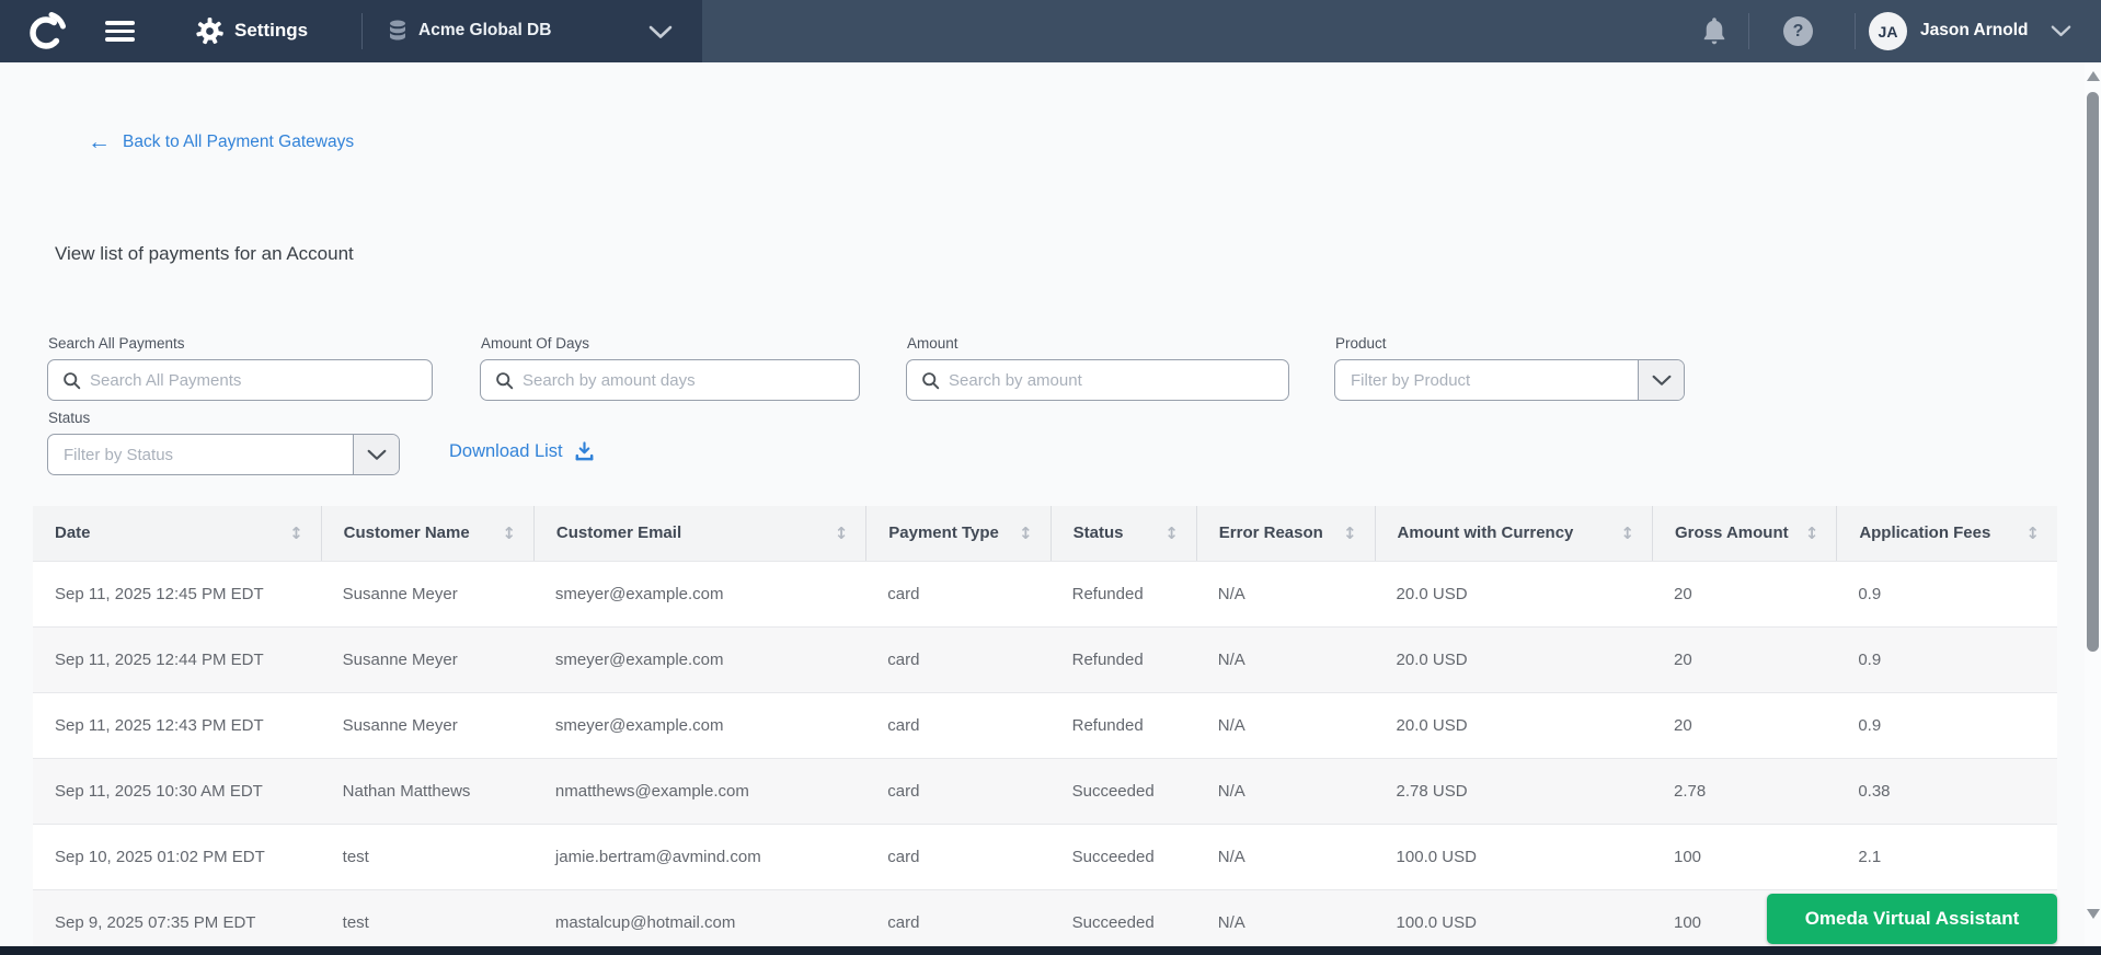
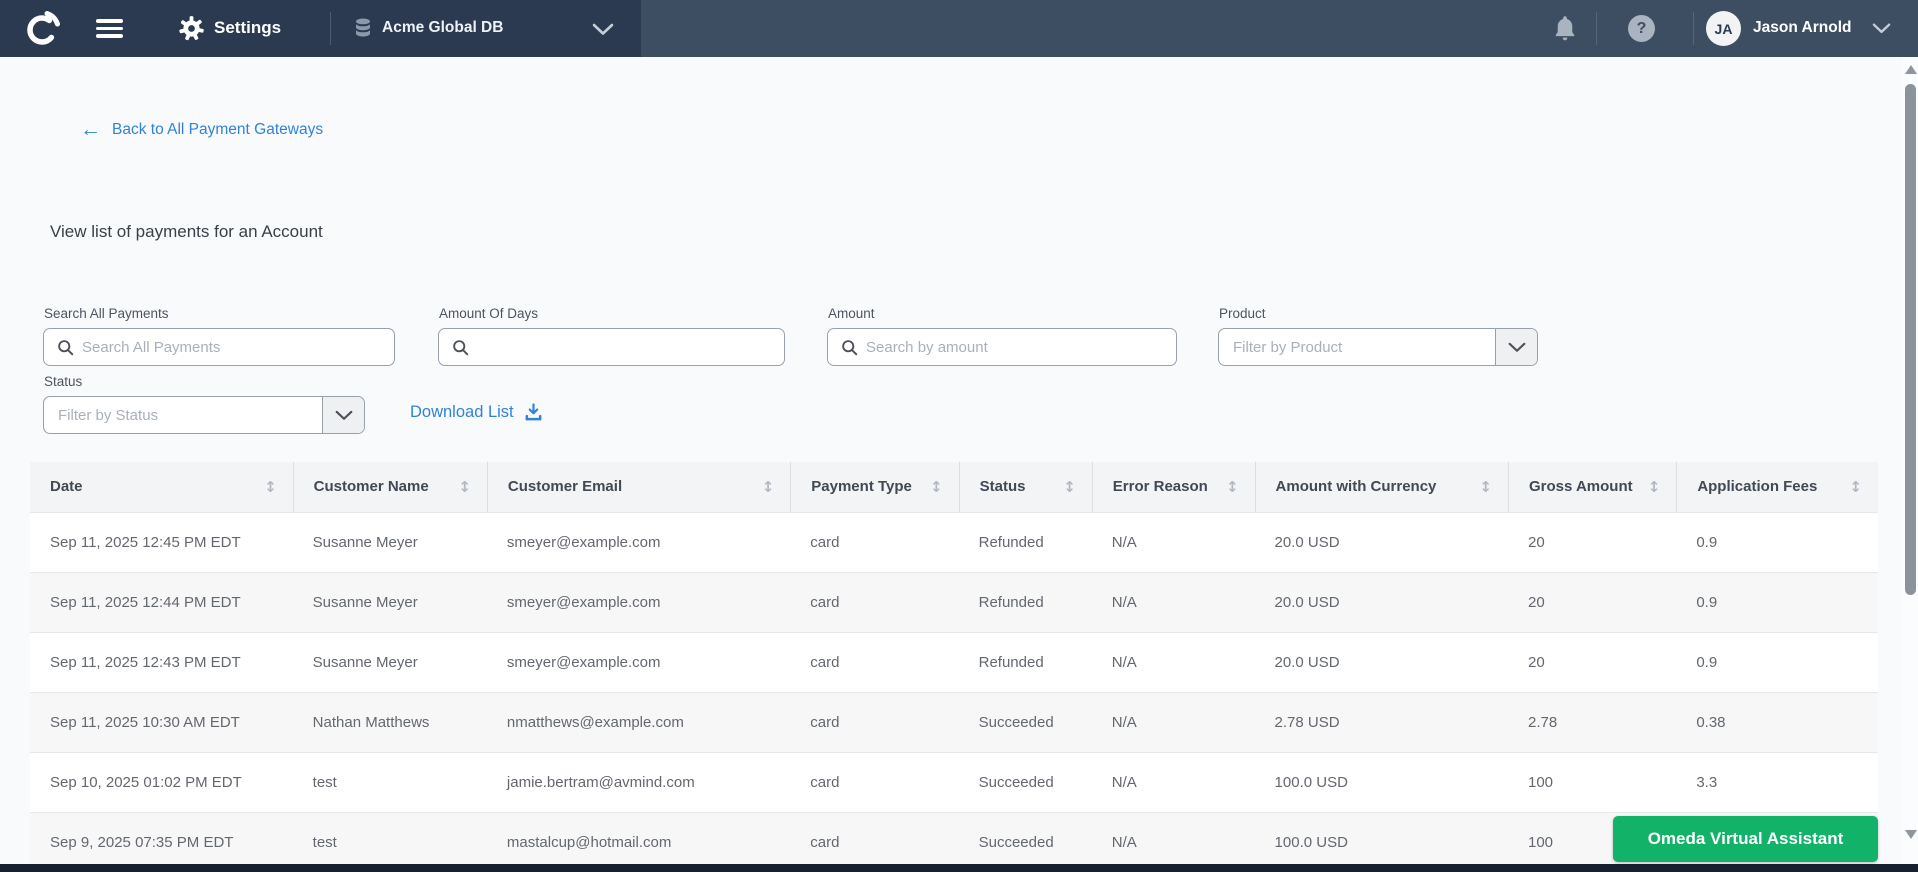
  Settings
  Acme Global DB
  ?
  JA
  Jason Arnold
  ←
  Back to All Payment Gateways
  View list of payments for an Account
  Search All Payments
  Search All Payments
  Amount Of Days
- Search by amount days
  Amount
  Search by amount
  Product
  Filter by Product
  Status
  Filter by Status
  Download List
  Date ↕	Customer Name ↕	Customer Email ↕	Payment Type ↕	Status ↕	Error Reason ↕	Amount with Currency ↕	Gross Amount ↕	Application Fees ↕
  Sep 11, 2025 12:45 PM EDT	Susanne Meyer	smeyer@example.com	card	Refunded	N/A	20.0 USD	20	0.9
  Sep 11, 2025 12:44 PM EDT	Susanne Meyer	smeyer@example.com	card	Refunded	N/A	20.0 USD	20	0.9
  Sep 11, 2025 12:43 PM EDT	Susanne Meyer	smeyer@example.com	card	Refunded	N/A	20.0 USD	20	0.9
  Sep 11, 2025 10:30 AM EDT	Nathan Matthews	nmatthews@example.com	card	Succeeded	N/A	2.78 USD	2.78	0.38
- Sep 10, 2025 01:02 PM EDT	test	jamie.bertram@avmind.com	card	Succeeded	N/A	100.0 USD	100	2.1
+ Sep 10, 2025 01:02 PM EDT	test	jamie.bertram@avmind.com	card	Succeeded	N/A	100.0 USD	100	3.3
  Sep 9, 2025 07:35 PM EDT	test	mastalcup@hotmail.com	card	Succeeded	N/A	100.0 USD	100
  Omeda Virtual Assistant
